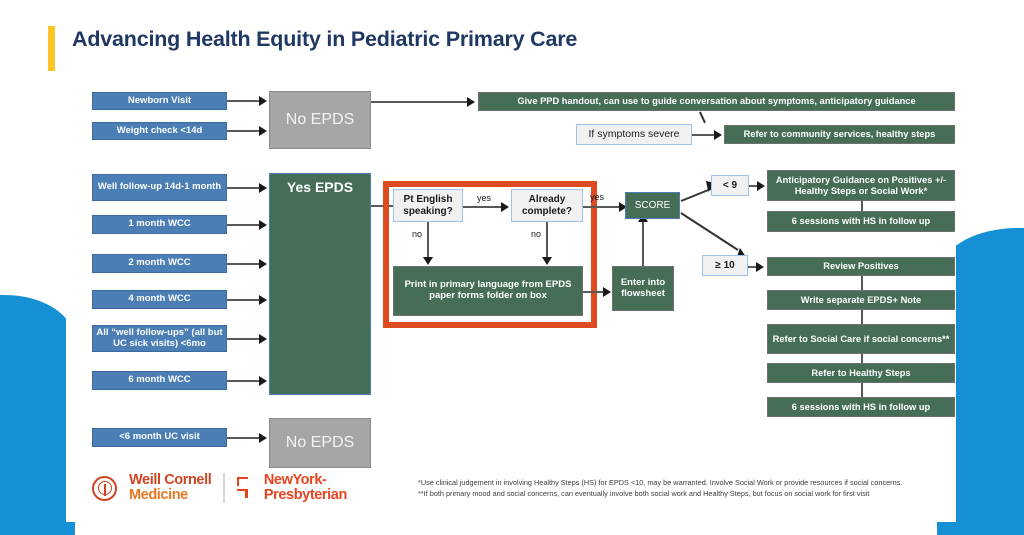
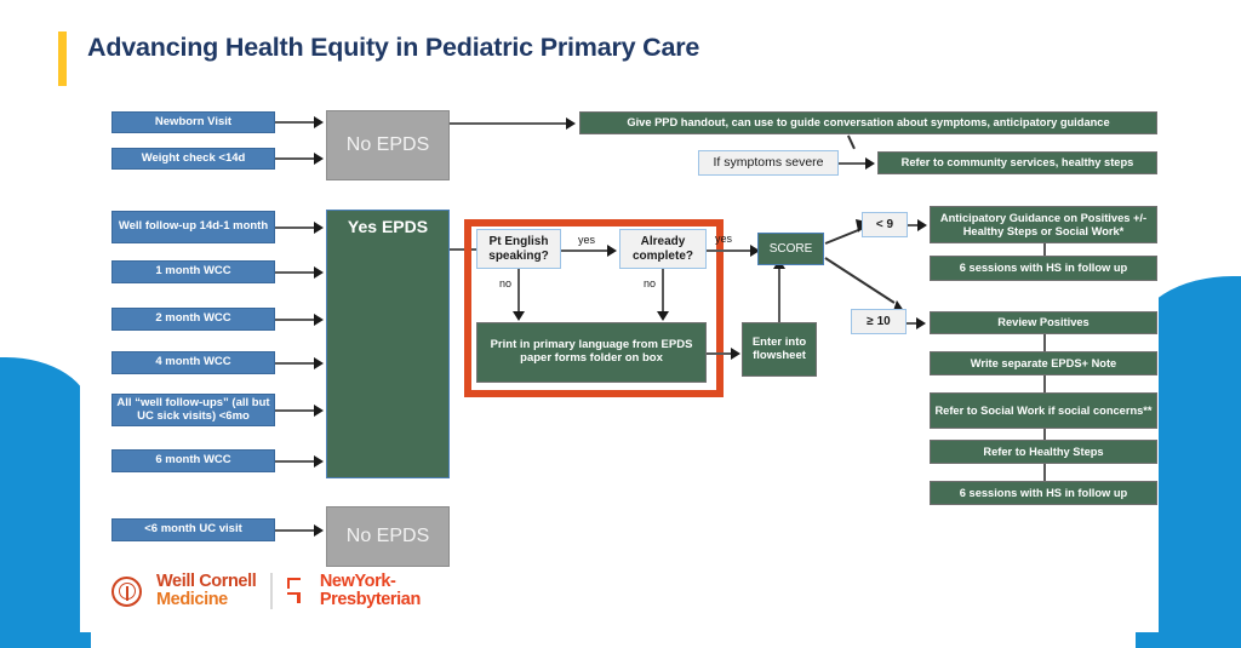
  Advancing Health Equity in Pediatric Primary Care
  Newborn Visit
  Weight check <14d
  No EPDS
  Give PPD handout, can use to guide conversation about symptoms, anticipatory guidance
  If symptoms severe
  Refer to community services, healthy steps
  Well follow-up 14d-1 month
  1 month WCC
  2 month WCC
  4 month WCC
  All “well follow-ups” (all but UC sick visits) <6mo
  6 month WCC
  Yes EPDS
  <6 month UC visit
  No EPDS
  Pt English speaking?
  yes
  Already complete?
  no
  no
  Print in primary language from EPDS paper forms folder on box
  yes
  Enter into flowsheet
  SCORE
  < 9
  ≥ 10
  Anticipatory Guidance on Positives +/- Healthy Steps or Social Work*
  6 sessions with HS in follow up
  Review Positives
  Write separate EPDS+ Note
- Refer to Social Care if social concerns**
+ Refer to Social Work if social concerns**
  Refer to Healthy Steps
  6 sessions with HS in follow up
- *Use clinical judgement in involving Healthy Steps (HS) for EPDS <10, may be warranted. Involve Social Work or provide resources if social concerns.
- **If both primary mood and social concerns, can eventually involve both social work and Healthy Steps, but focus on social work for first visit
  Weill Cornell
  Medicine
  NewYork-
  Presbyterian
